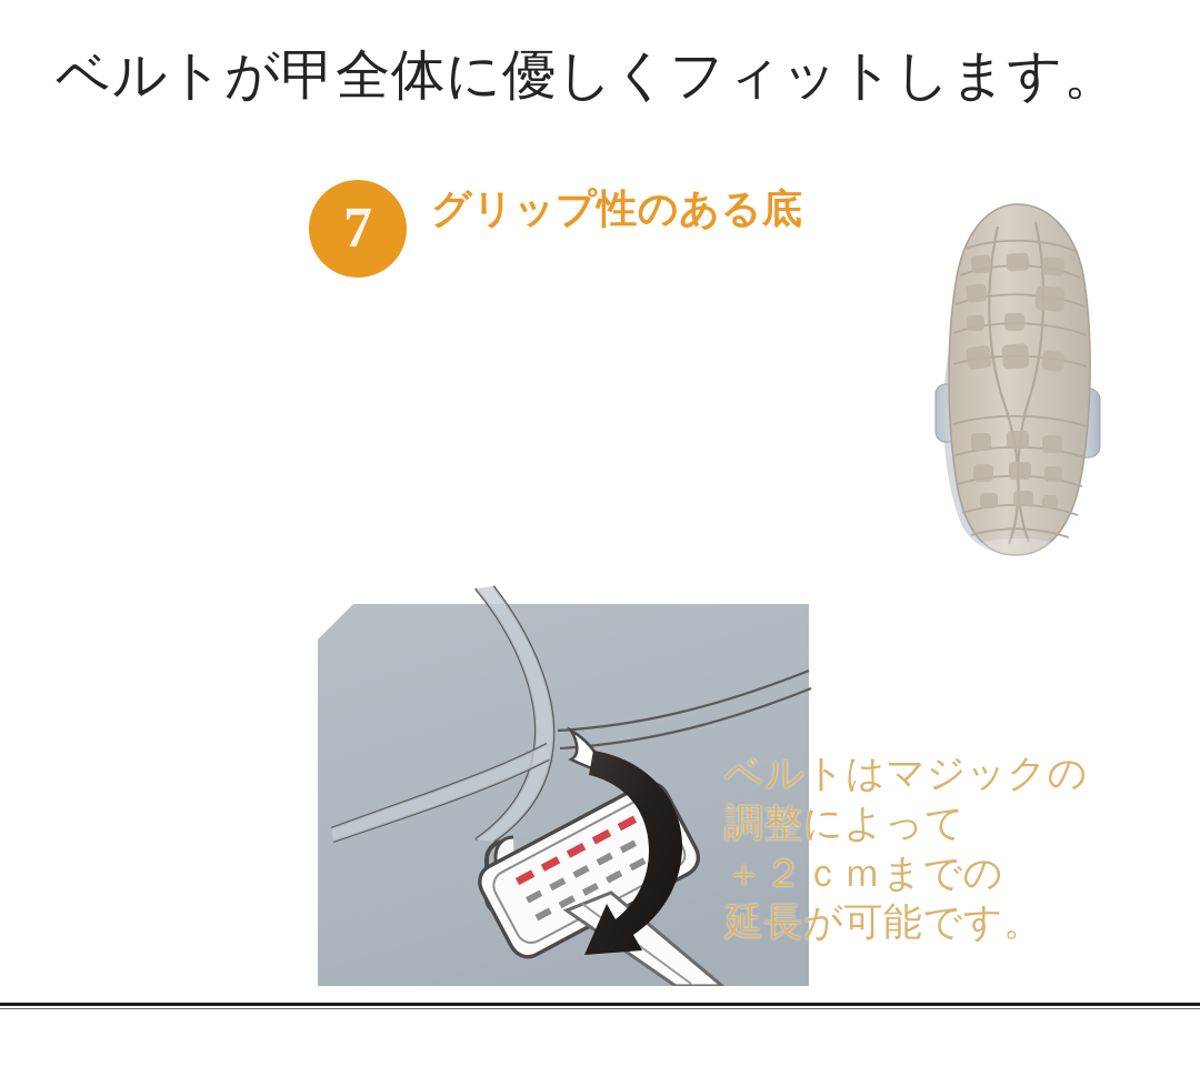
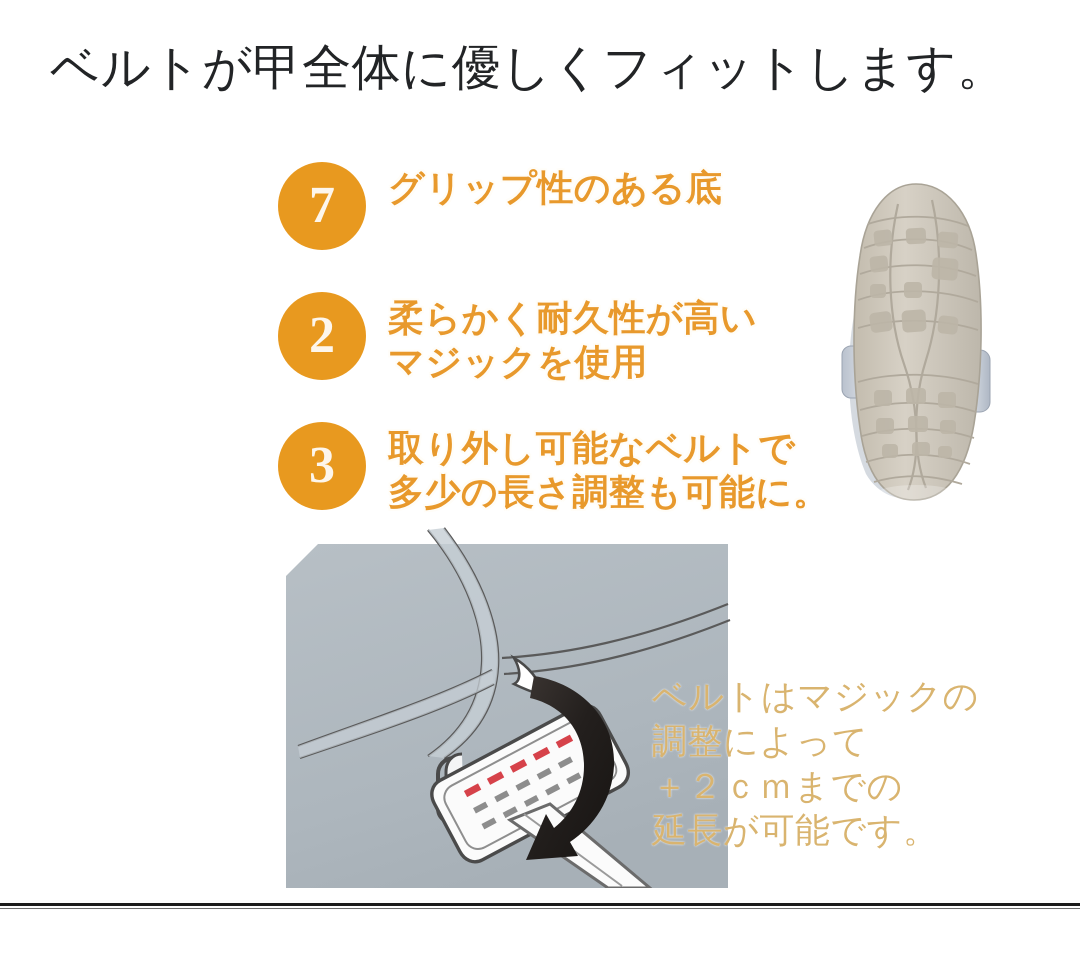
  ベルトが甲全体に優しくフィットします。
  7
  グリップ性のある底
+ 2
+ 柔らかく耐久性が高い
+ マジックを使用
+ 3
+ 取り外し可能なベルトで
+ 多少の長さ調整も可能に。
  ベルトはマジックの
  調整によって
  ＋２ｃｍまでの
  延長が可能です。
